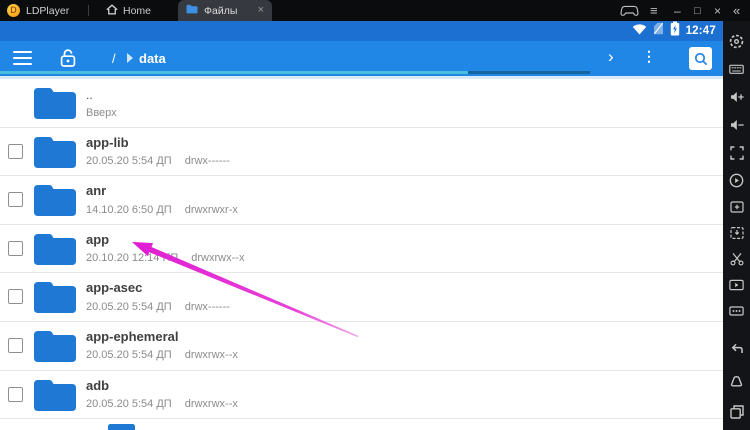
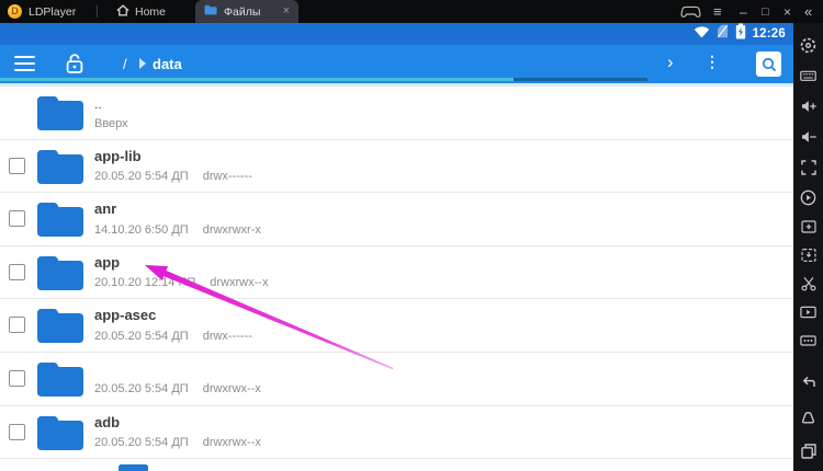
  D
  LDPlayer
  Home
  Файлы
  ×
  ≡
  –
  □
  ×
  «
- 12:47
+ 12:26
  /
  data
  ›
  ⋮
  ..
  Вверх
  app-lib
  20.05.20 5:54 ДП drwx------
  anr
  14.10.20 6:50 ДП drwxrwxr-x
  app
  20.10.20 12:14 drwxrwx--x
  app-asec
  20.05.20 5:54 ДП drwx------
- app-ephemeral
  20.05.20 5:54 ДП drwxrwx--x
  adb
  20.05.20 5:54 ДП drwxrwx--x
